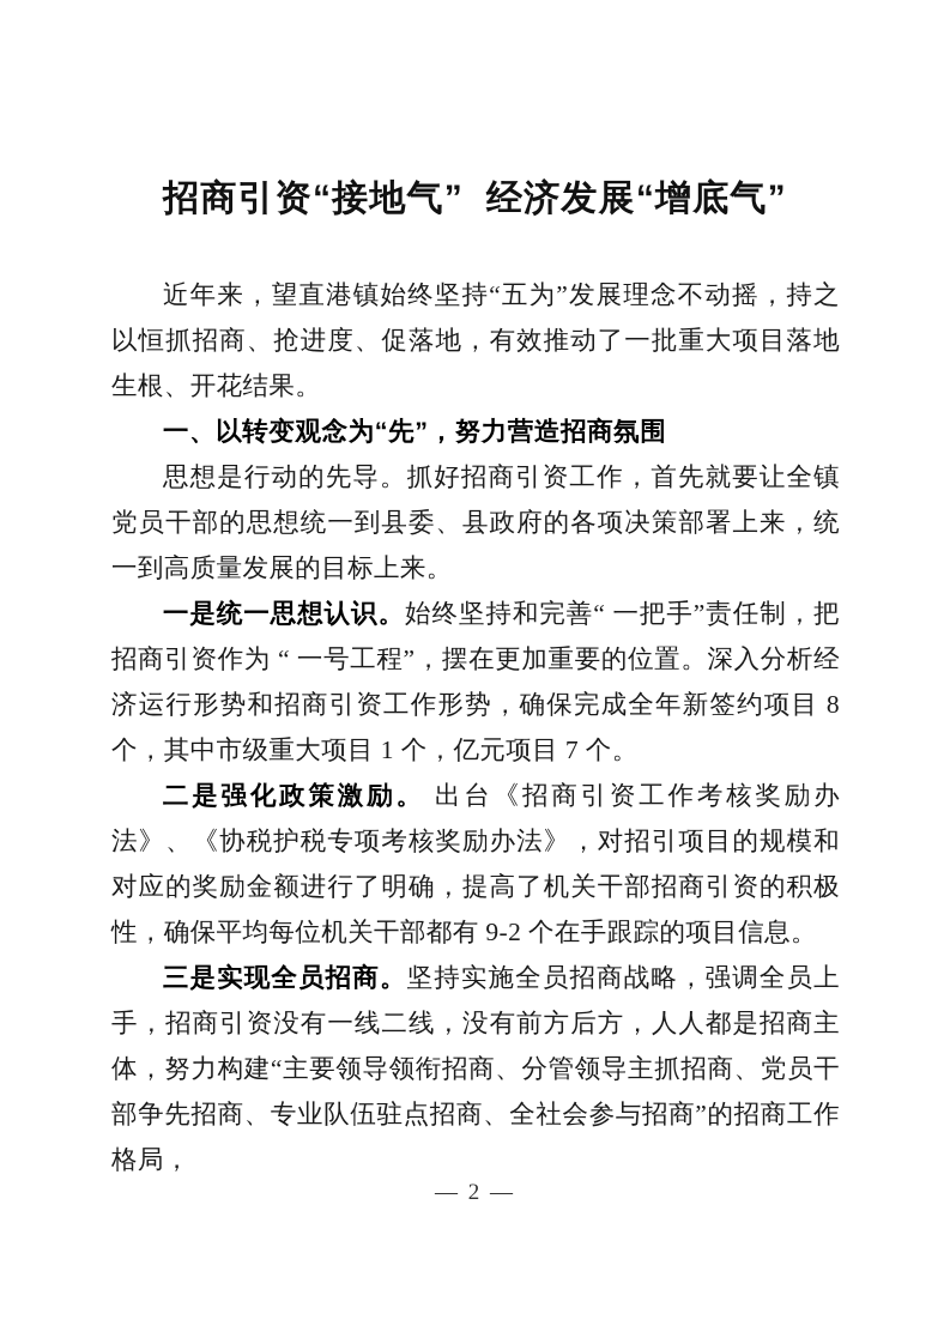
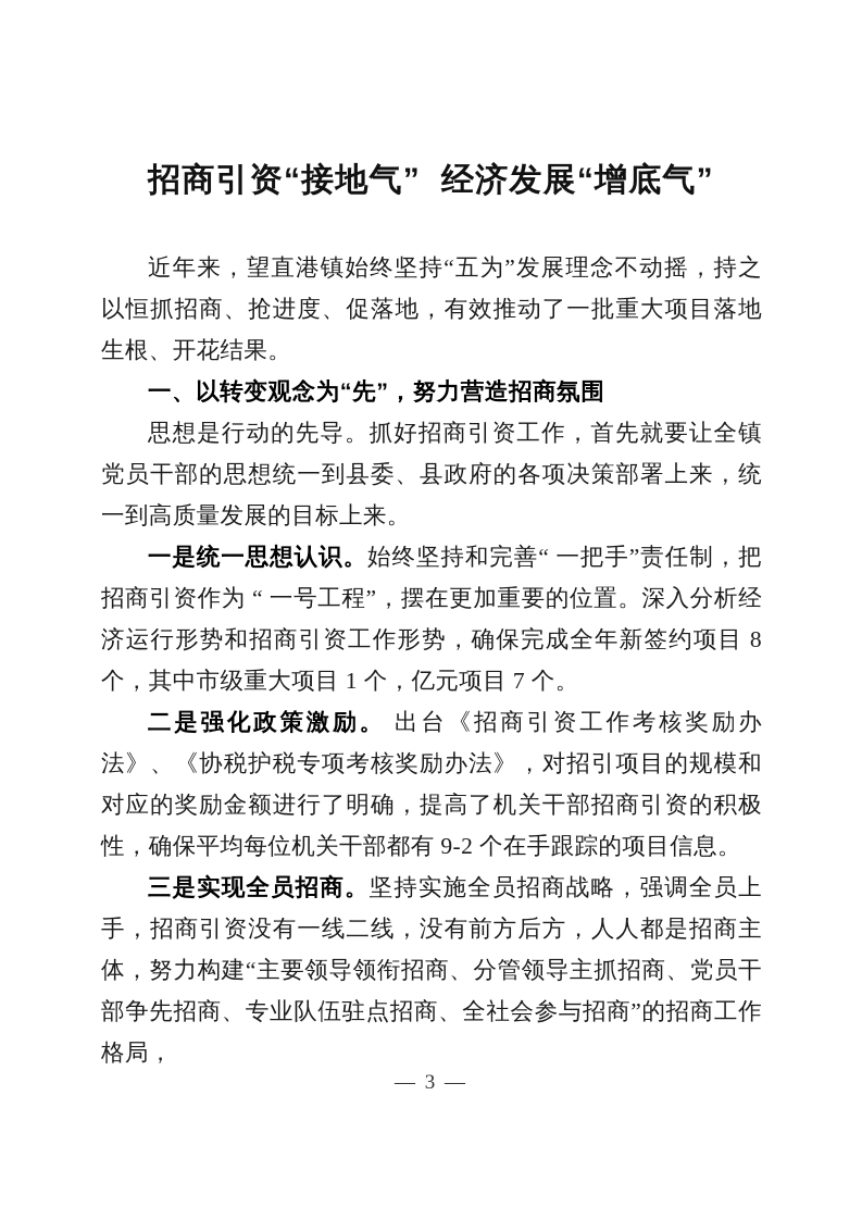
  招商引资“接地气” 经济发展“增底气”
  近年来，望直港镇始终坚持“五为”发展理念不动摇，持之以恒抓招商、抢进度、促落地，有效推动了一批重大项目落地生根、开花结果。
  一、以转变观念为“先”，努力营造招商氛围
  思想是行动的先导。抓好招商引资工作，首先就要让全镇党员干部的思想统一到县委、县政府的各项决策部署上来，统一到高质量发展的目标上来。
  一是统一思想认识。始终坚持和完善“ 一把手”责任制，把招商引资作为 “ 一号工程”，摆在更加重要的位置。深入分析经济运行形势和招商引资工作形势，确保完成全年新签约项目 8 个，其中市级重大项目 1 个，亿元项目 7 个。
  二是强化政策激励。 出台《招商引资工作考核奖励办法》、《协税护税专项考核奖励办法》，对招引项目的规模和对应的奖励金额进行了明确，提高了机关干部招商引资的积极性，确保平均每位机关干部都有 9-2 个在手跟踪的项目信息。
  三是实现全员招商。坚持实施全员招商战略，强调全员上手，招商引资没有一线二线，没有前方后方，人人都是招商主体，努力构建“主要领导领衔招商、分管领导主抓招商、党员干部争先招商、专业队伍驻点招商、全社会参与招商”的招商工作格局，
- — 2 —
+ — 3 —
